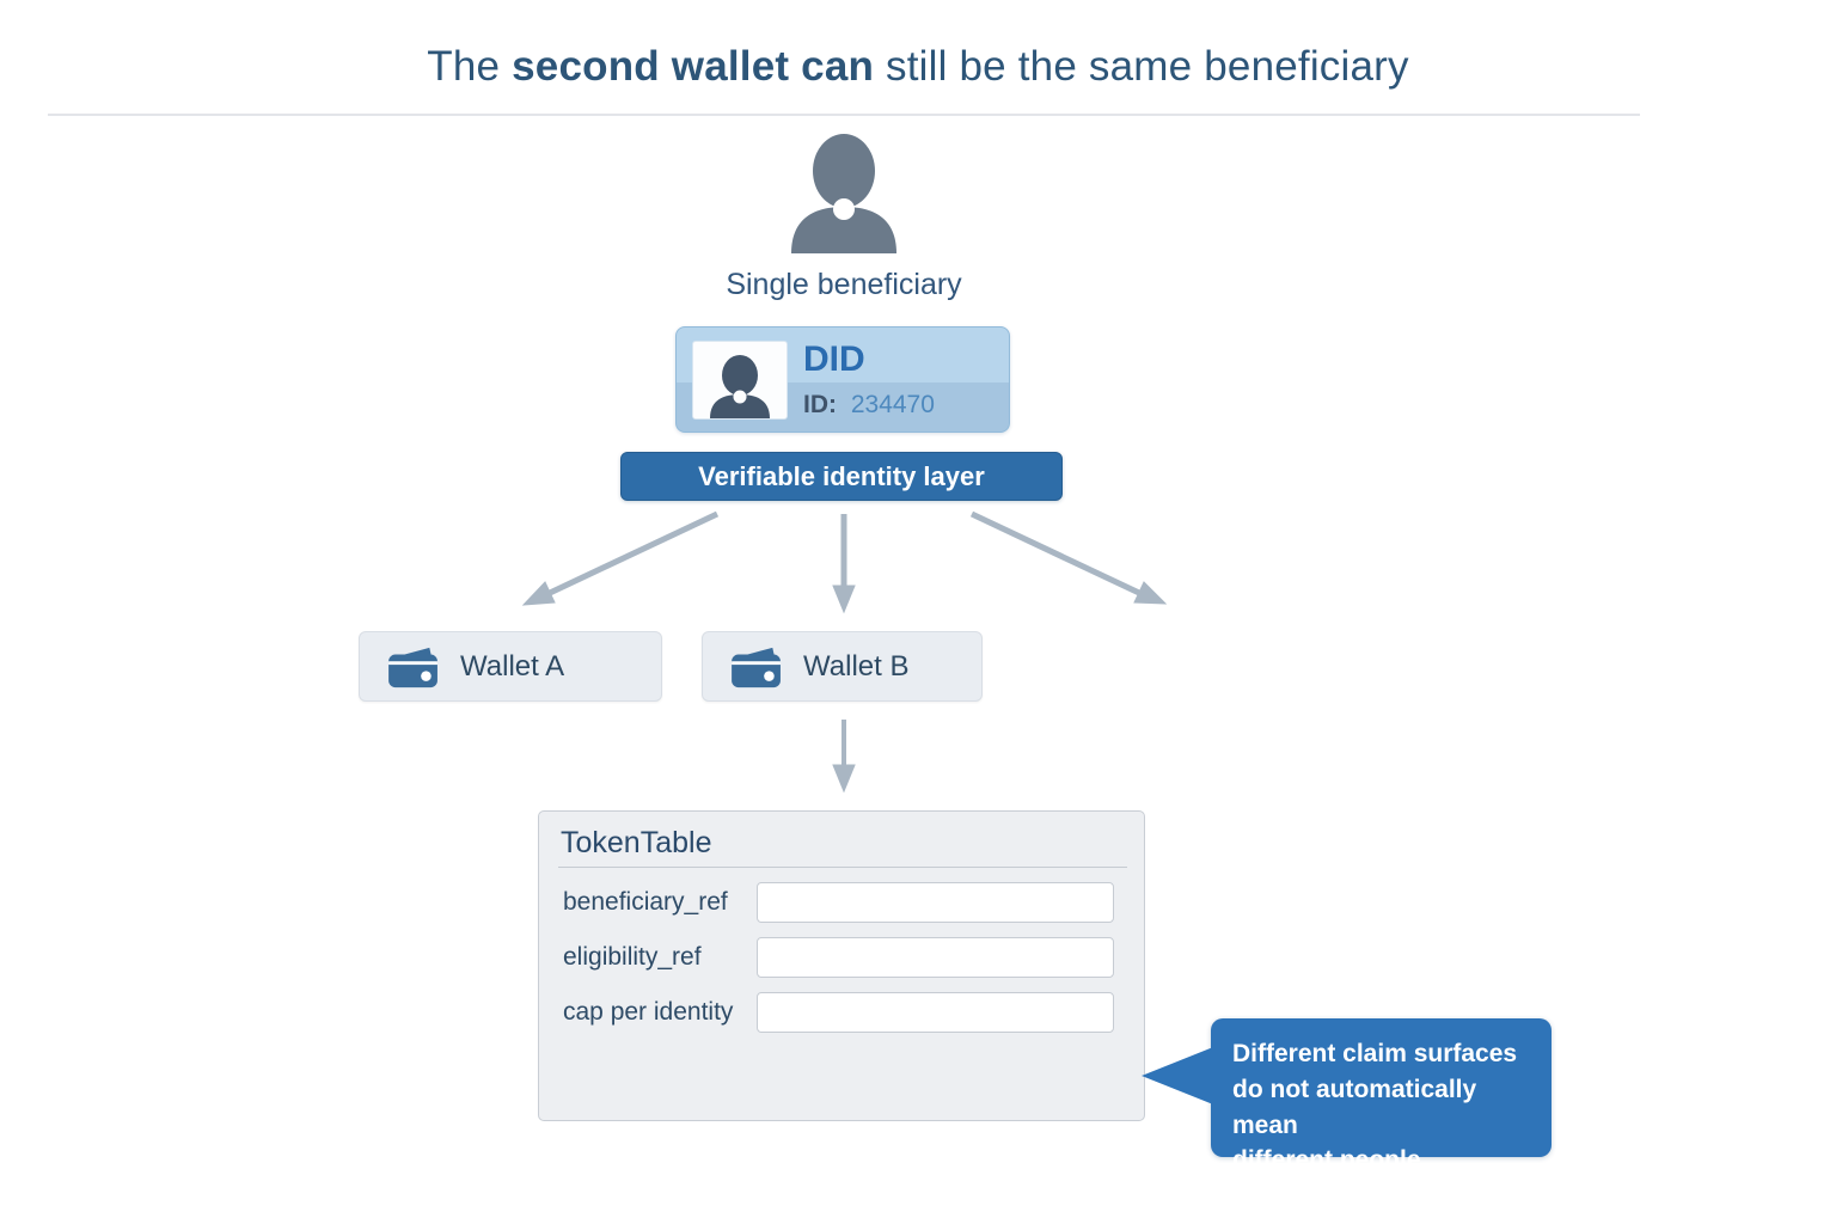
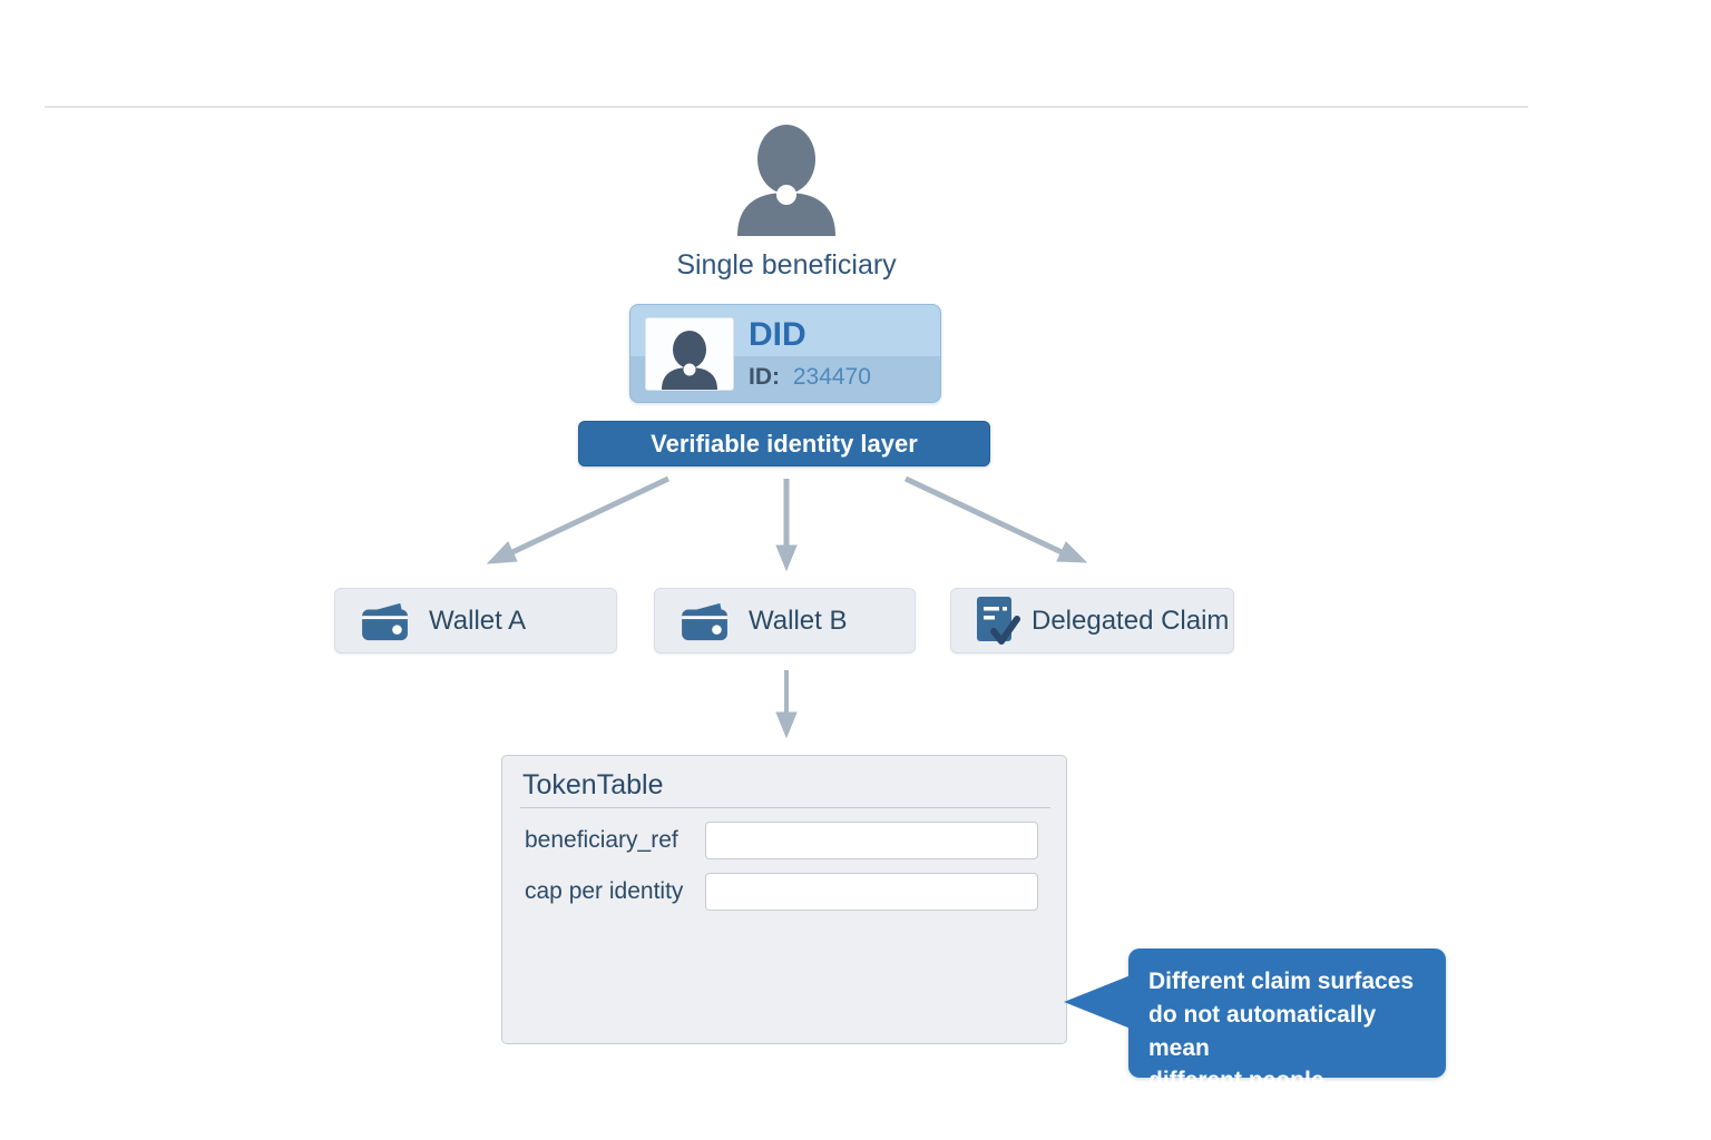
- The second wallet can still be the same beneficiary
  Single beneficiary
  DID
  ID: 234470
  Verifiable identity layer
  Wallet A
  Wallet B
+ Delegated Claim
  TokenTable
  beneficiary_ref
- eligibility_ref
  cap per identity
  Different claim surfaces
  do not automatically mean
  different people.
